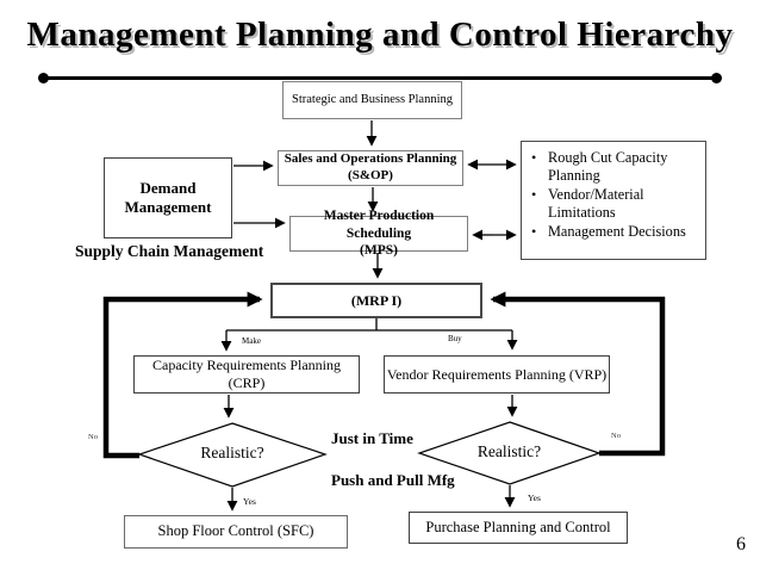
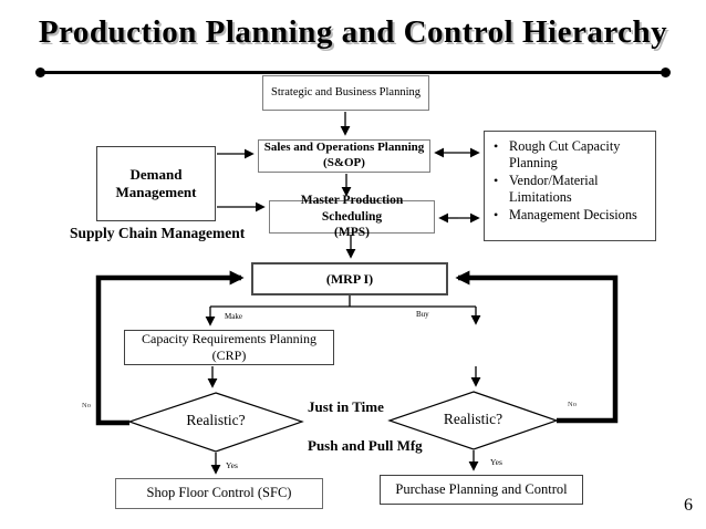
- Management Planning and Control Hierarchy
+ Production Planning and Control Hierarchy
  Strategic and Business Planning
  Sales and Operations Planning
  (S&OP)
  Master Production Scheduling
  (MPS)
  Demand
  Management
  •
  Rough Cut Capacity Planning
  •
  Vendor/Material Limitations
  •
  Management Decisions
  (MRP I)
  Capacity Requirements Planning (CRP)
- Vendor Requirements Planning (VRP)
  Shop Floor Control (SFC)
  Purchase Planning and Control
  Supply Chain Management
  Just in Time
  Push and Pull Mfg
  Make
  Buy
  Yes
  Yes
  Realistic?
  Realistic?
  6
